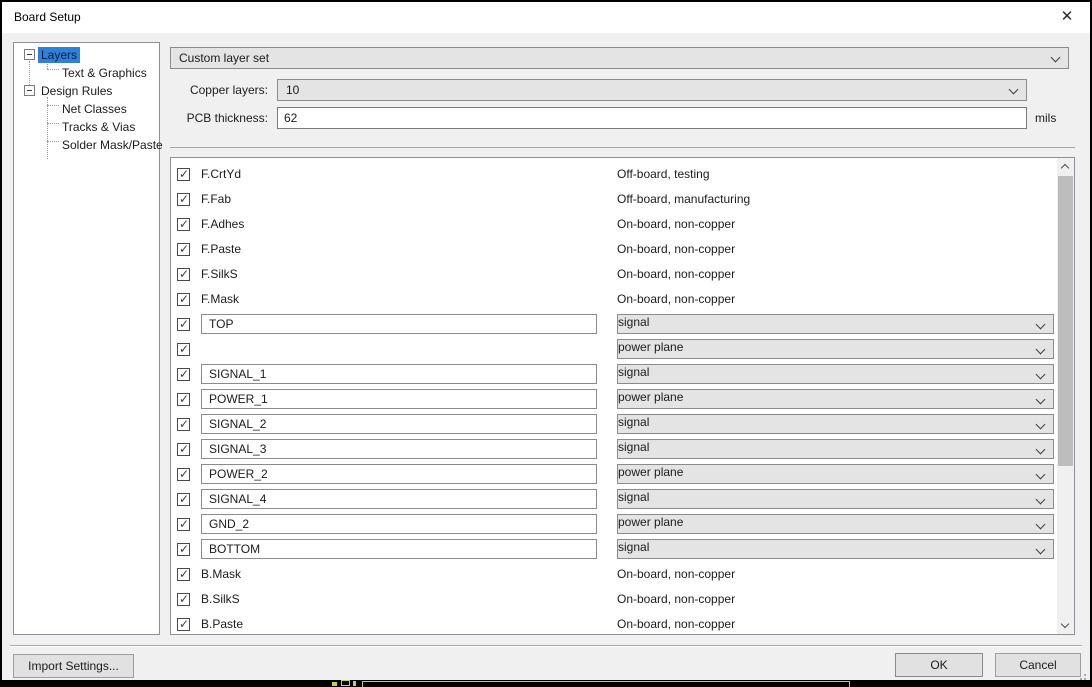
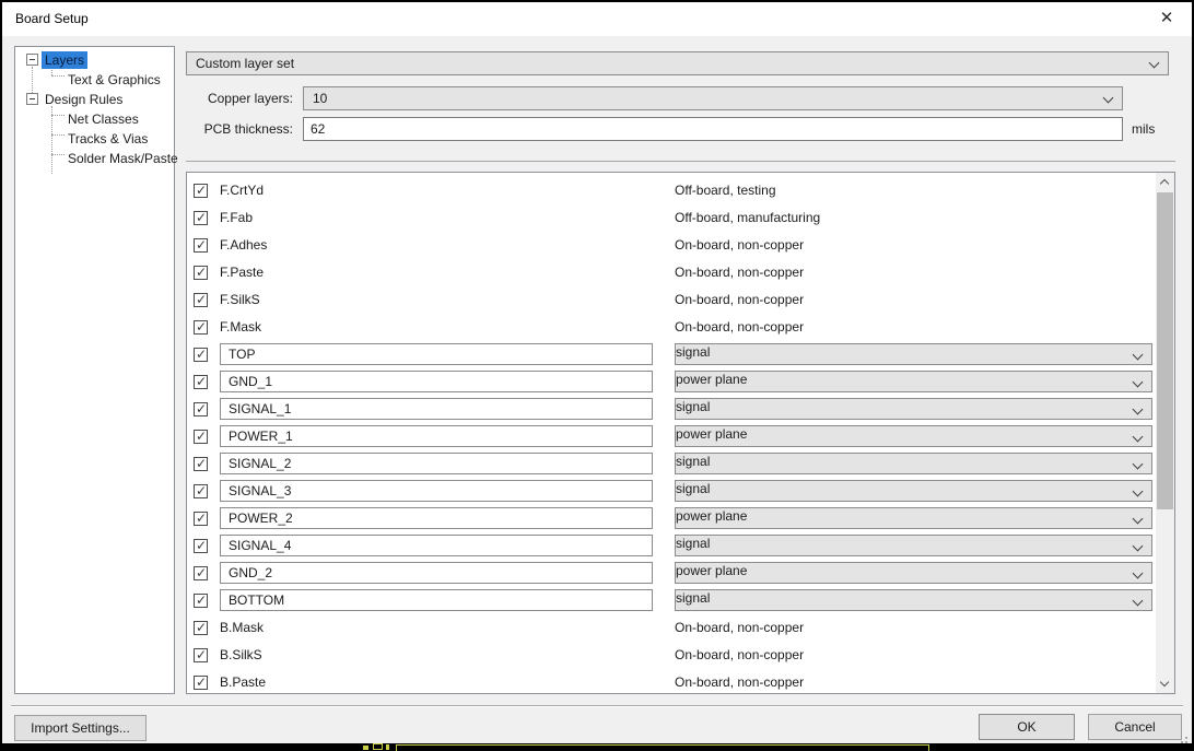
  Board Setup
  ✕
  Layers
  Text & Graphics
  Design Rules
  Net Classes
  Tracks & Vias
  Solder Mask/Paste
  Custom layer set
  Copper layers:
  10
  PCB thickness:
  62
  mils
  ✓
  F.CrtYd
  Off-board, testing
  ✓
  F.Fab
  Off-board, manufacturing
  ✓
  F.Adhes
  On-board, non-copper
  ✓
  F.Paste
  On-board, non-copper
  ✓
  F.SilkS
  On-board, non-copper
  ✓
  F.Mask
  On-board, non-copper
  ✓
  TOP
  signal
  ✓
+ GND_1
  power plane
  ✓
  SIGNAL_1
  signal
  ✓
  POWER_1
  power plane
  ✓
  SIGNAL_2
  signal
  ✓
  SIGNAL_3
  signal
  ✓
  POWER_2
  power plane
  ✓
  SIGNAL_4
  signal
  ✓
  GND_2
  power plane
  ✓
  BOTTOM
  signal
  ✓
  B.Mask
  On-board, non-copper
  ✓
  B.SilkS
  On-board, non-copper
  ✓
  B.Paste
  On-board, non-copper
  Import Settings...
  OK
  Cancel
